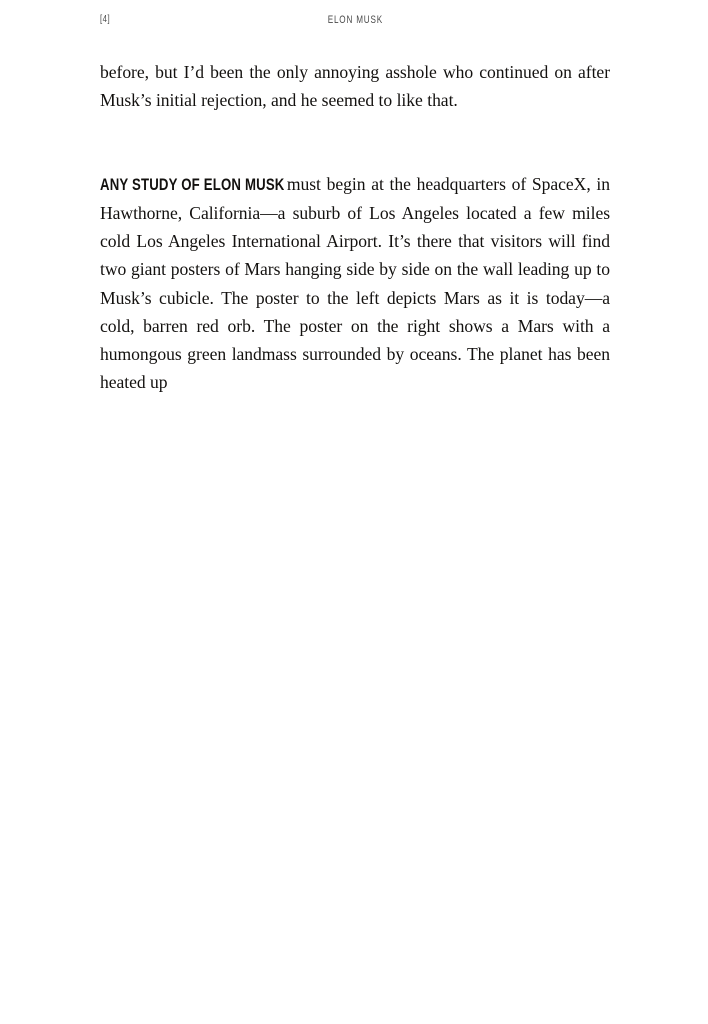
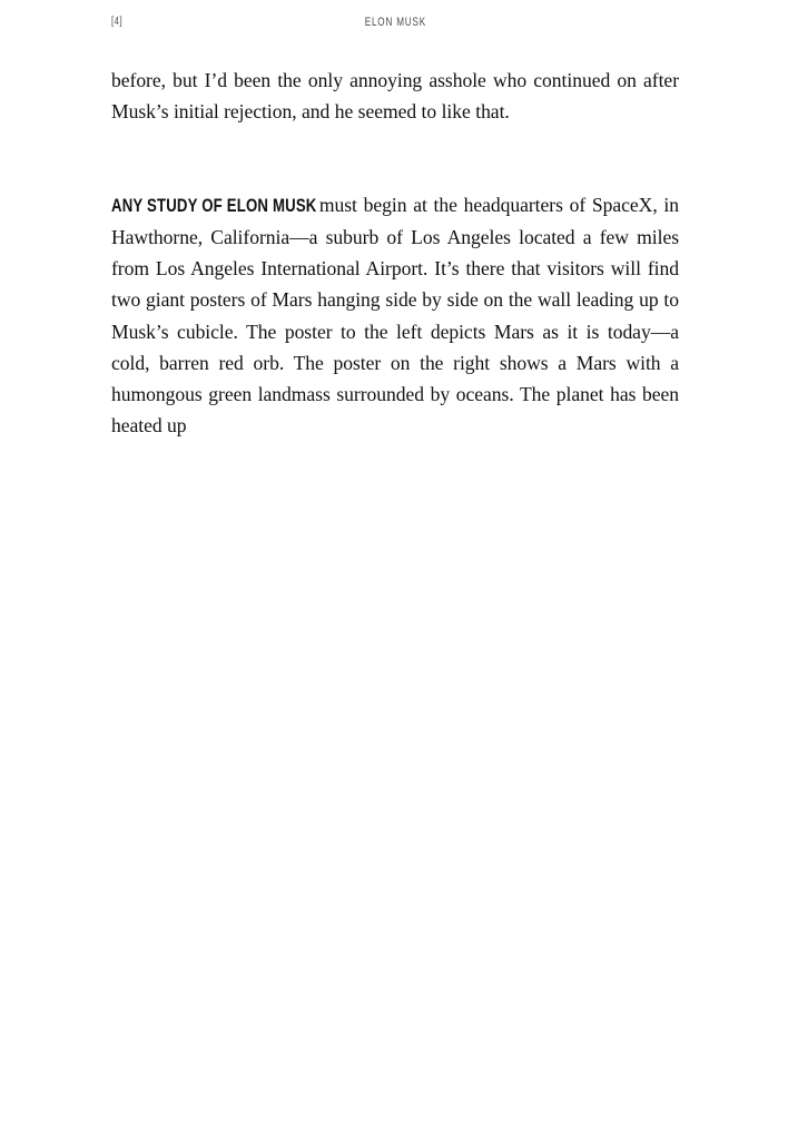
  [4]
  ELON MUSK
  before, but I’d been the only annoying asshole who continued on after Musk’s initial rejection, and he seemed to like that.
- ANY STUDY OF ELON MUSK must begin at the headquarters of SpaceX, in Hawthorne, California—a suburb of Los Angeles located a few miles cold Los Angeles International Airport. It’s there that visitors will find two giant posters of Mars hanging side by side on the wall leading up to Musk’s cubicle. The poster to the left depicts Mars as it is today—a cold, barren red orb. The poster on the right shows a Mars with a humongous green landmass surrounded by oceans. The planet has been heated up
+ ANY STUDY OF ELON MUSK must begin at the headquarters of SpaceX, in Hawthorne, California—a suburb of Los Angeles located a few miles from Los Angeles International Airport. It’s there that visitors will find two giant posters of Mars hanging side by side on the wall leading up to Musk’s cubicle. The poster to the left depicts Mars as it is today—a cold, barren red orb. The poster on the right shows a Mars with a humongous green landmass surrounded by oceans. The planet has been heated up
